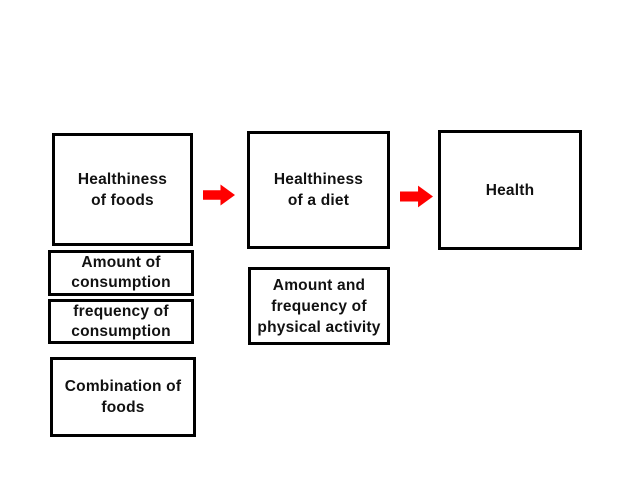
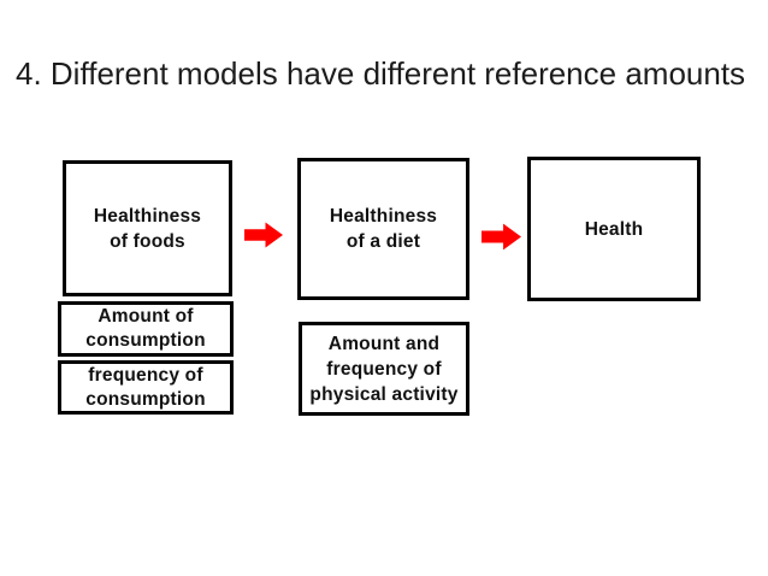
+ 4. Different models have different reference amounts
  Healthiness
  of foods
  Healthiness
  of a diet
  Health
  Amount of
  consumption
  frequency of
  consumption
- Combination of
- foods
  Amount and
  frequency of
  physical activity
